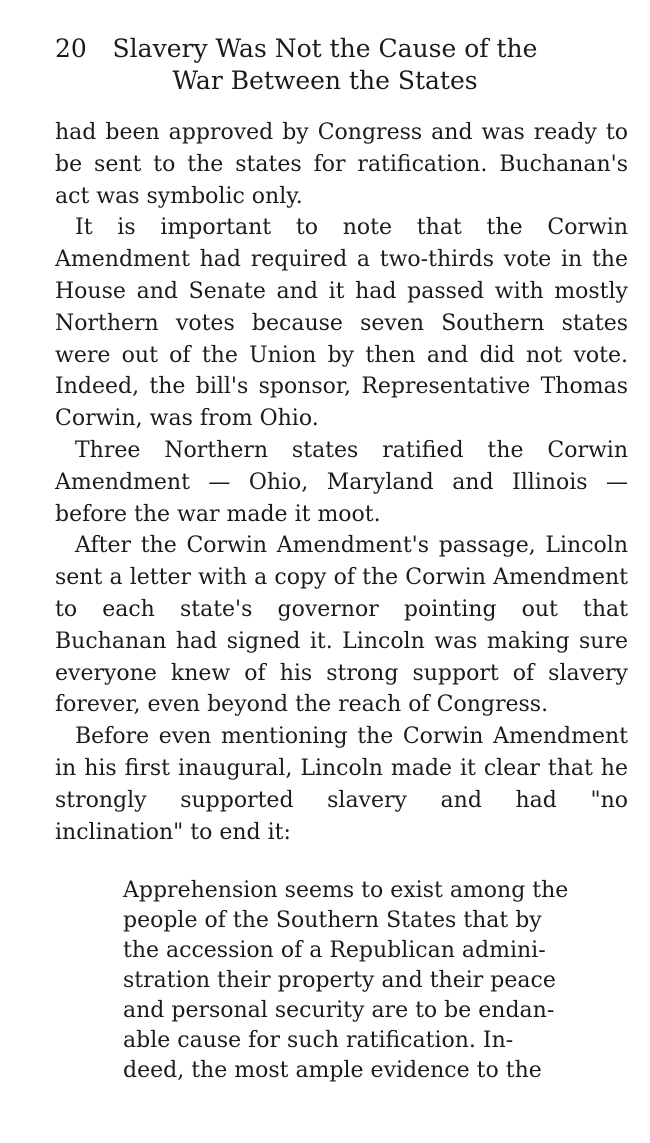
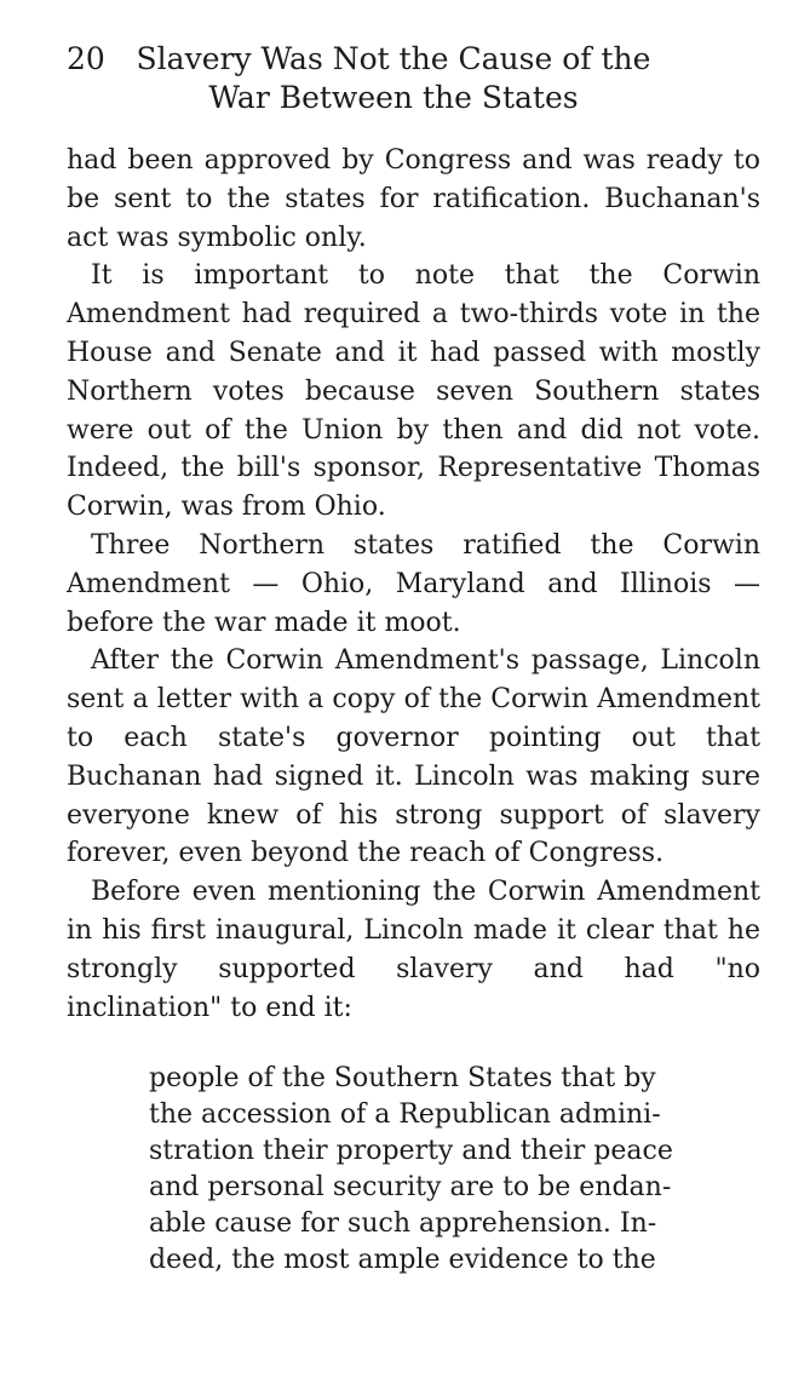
  20
  Slavery Was Not the Cause of the
  War Between the States
  had been approved by Congress and was ready to be sent to the states for ratification. Buchanan's act was symbolic only.
  It is important to note that the Corwin Amendment had required a two-thirds vote in the House and Senate and it had passed with mostly Northern votes because seven Southern states were out of the Union by then and did not vote. Indeed, the bill's sponsor, Representative Thomas Corwin, was from Ohio.
  Three Northern states ratified the Corwin Amendment — Ohio, Maryland and Illinois — before the war made it moot.
  After the Corwin Amendment's passage, Lincoln sent a letter with a copy of the Corwin Amendment to each state's governor pointing out that Buchanan had signed it. Lincoln was making sure everyone knew of his strong support of slavery forever, even beyond the reach of Congress.
  Before even mentioning the Corwin Amendment in his first inaugural, Lincoln made it clear that he strongly supported slavery and had "no inclination" to end it:
- Apprehension seems to exist among the
  people of the Southern States that by
  the accession of a Republican admini-
  stration their property and their peace
  and personal security are to be endan-
- able cause for such ratification. In-
+ able cause for such apprehension. In-
  deed, the most ample evidence to the
